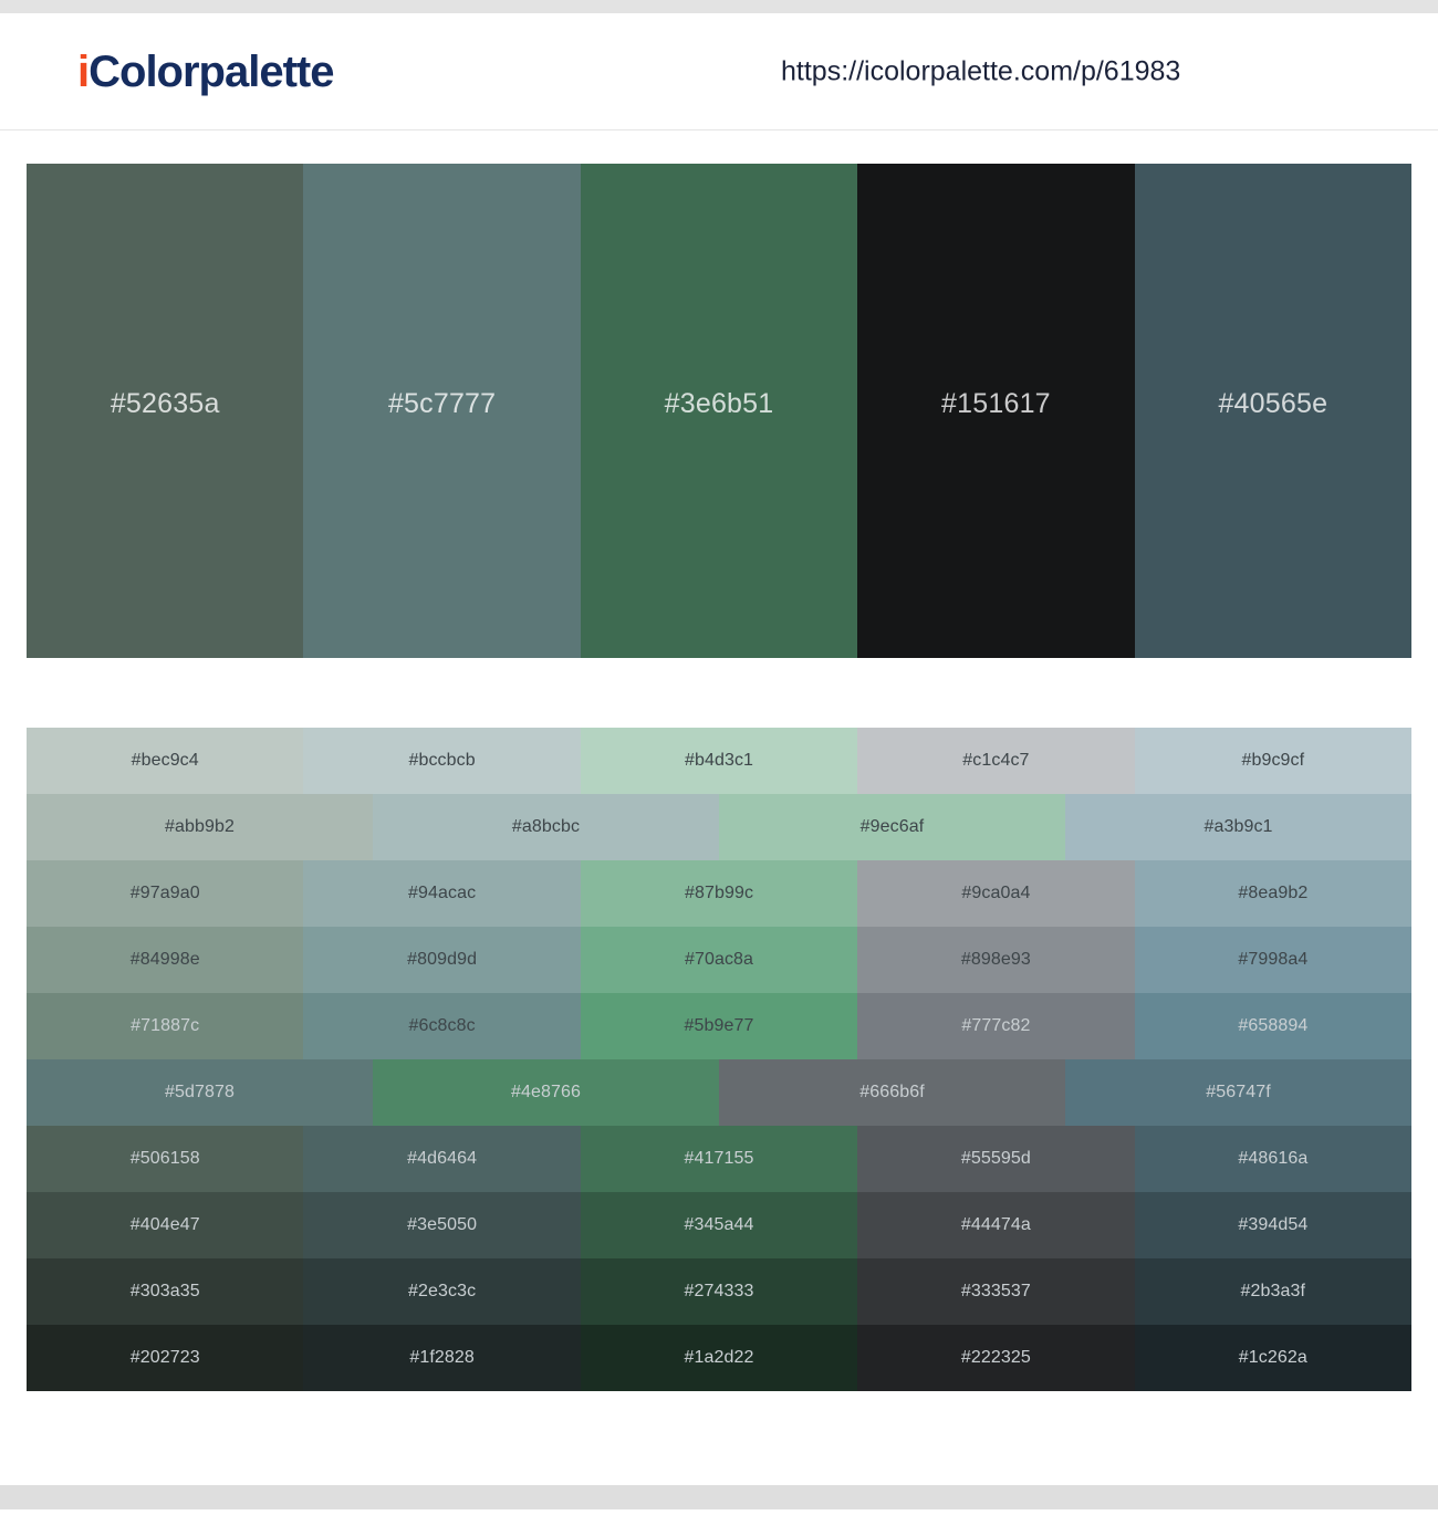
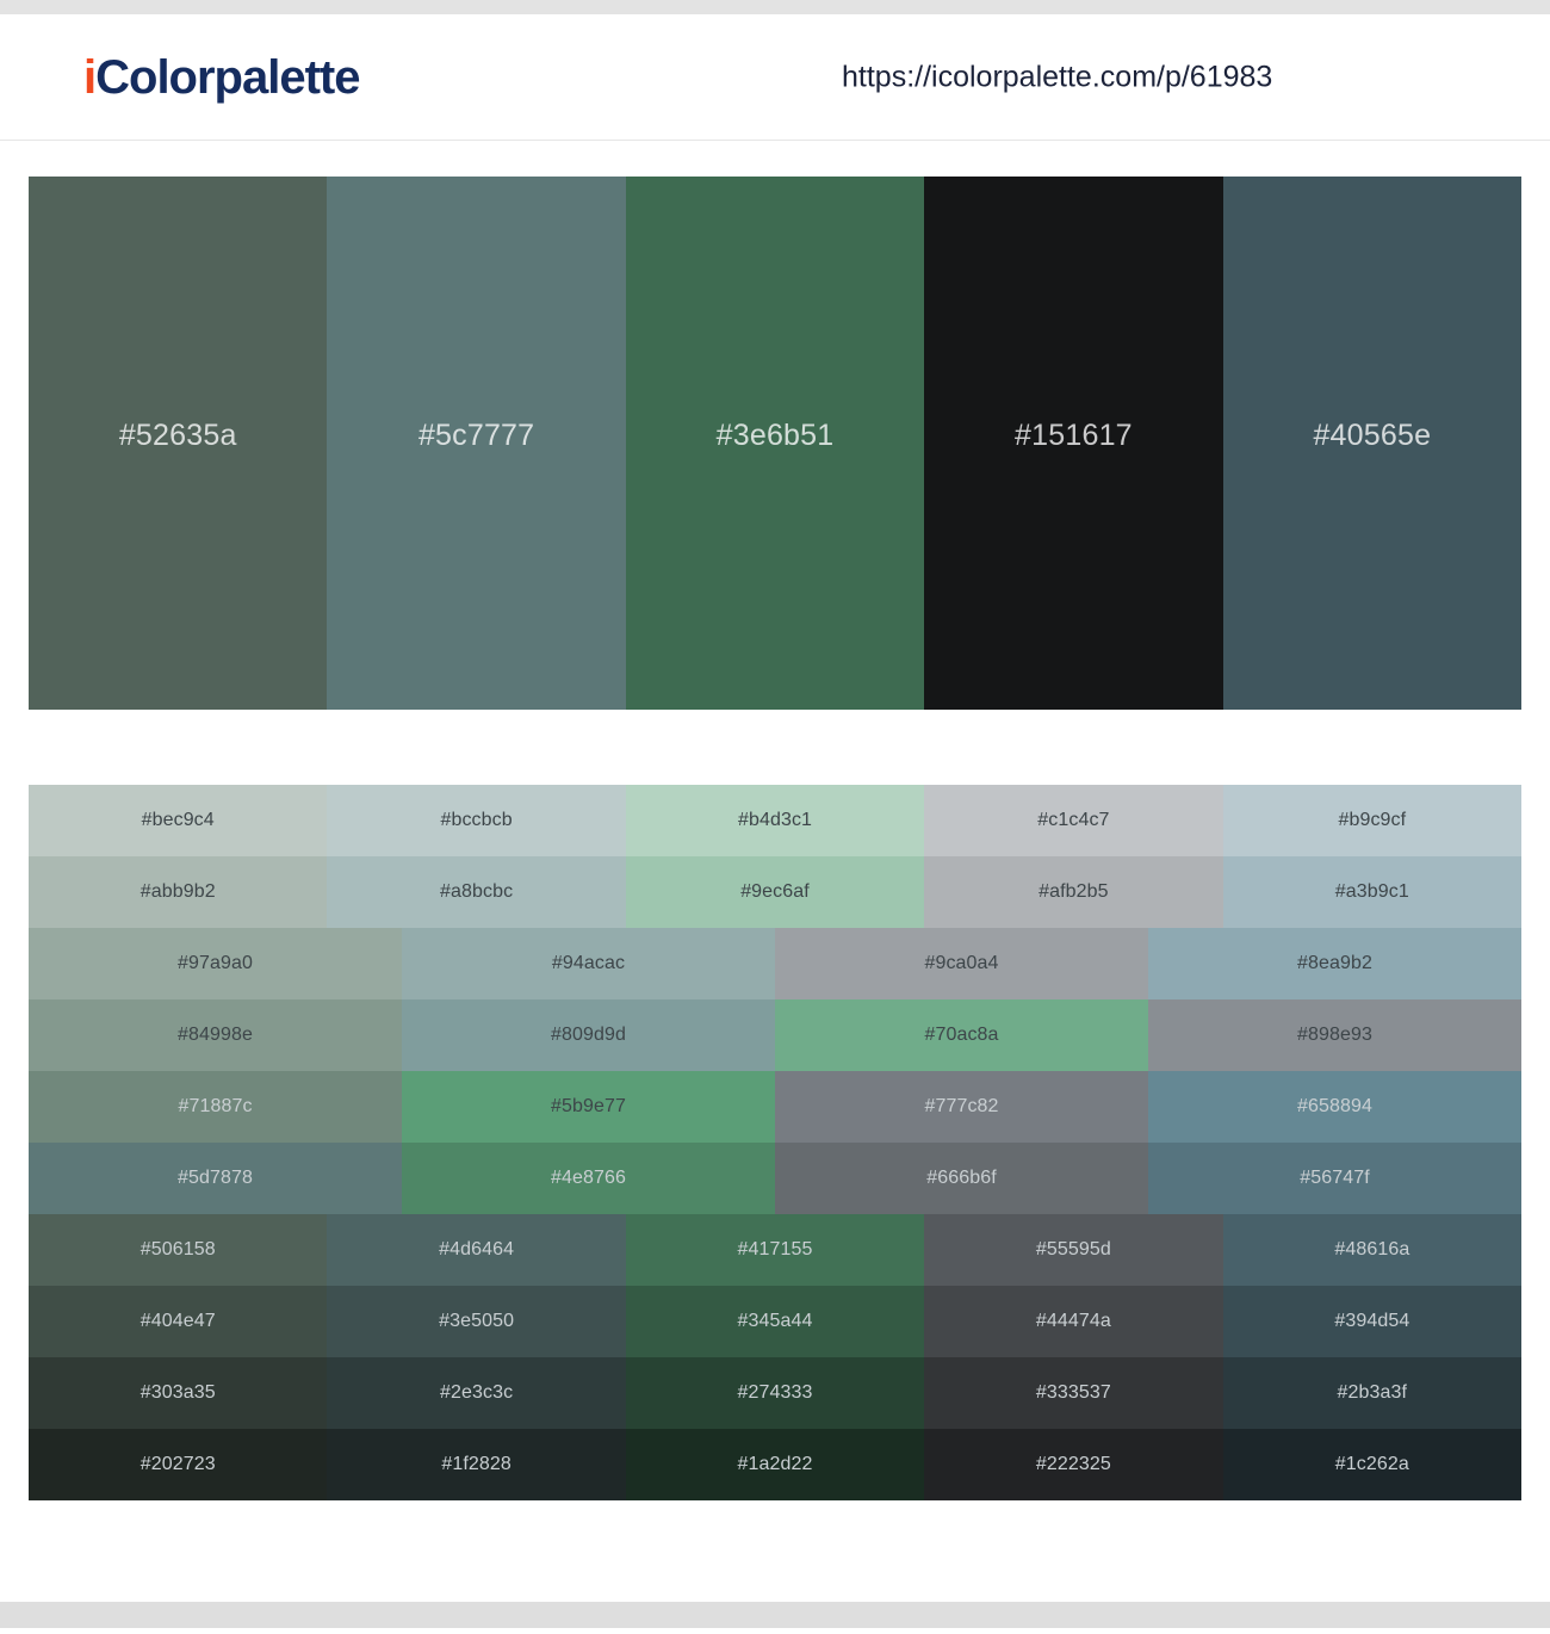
  iColorpalette
  https://icolorpalette.com/p/61983
  #52635a
  #5c7777
  #3e6b51
  #151617
  #40565e
  #bec9c4
  #bccbcb
  #b4d3c1
  #c1c4c7
  #b9c9cf
  #abb9b2
  #a8bcbc
  #9ec6af
+ #afb2b5
  #a3b9c1
  #97a9a0
  #94acac
- #87b99c
  #9ca0a4
  #8ea9b2
  #84998e
  #809d9d
  #70ac8a
  #898e93
- #7998a4
  #71887c
- #6c8c8c
  #5b9e77
  #777c82
  #658894
  #5d7878
  #4e8766
  #666b6f
  #56747f
  #506158
  #4d6464
  #417155
  #55595d
  #48616a
  #404e47
  #3e5050
  #345a44
  #44474a
  #394d54
  #303a35
  #2e3c3c
  #274333
  #333537
  #2b3a3f
  #202723
  #1f2828
  #1a2d22
  #222325
  #1c262a
